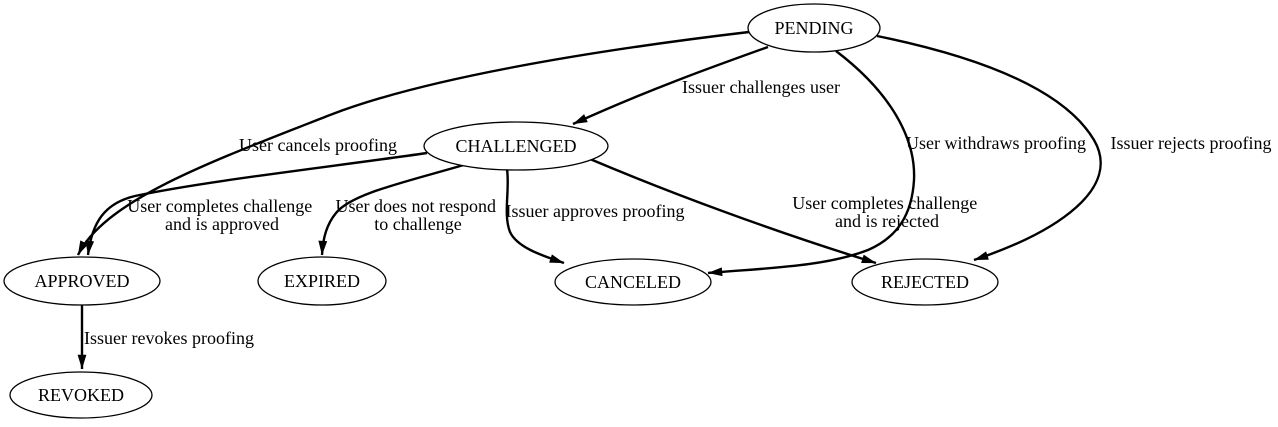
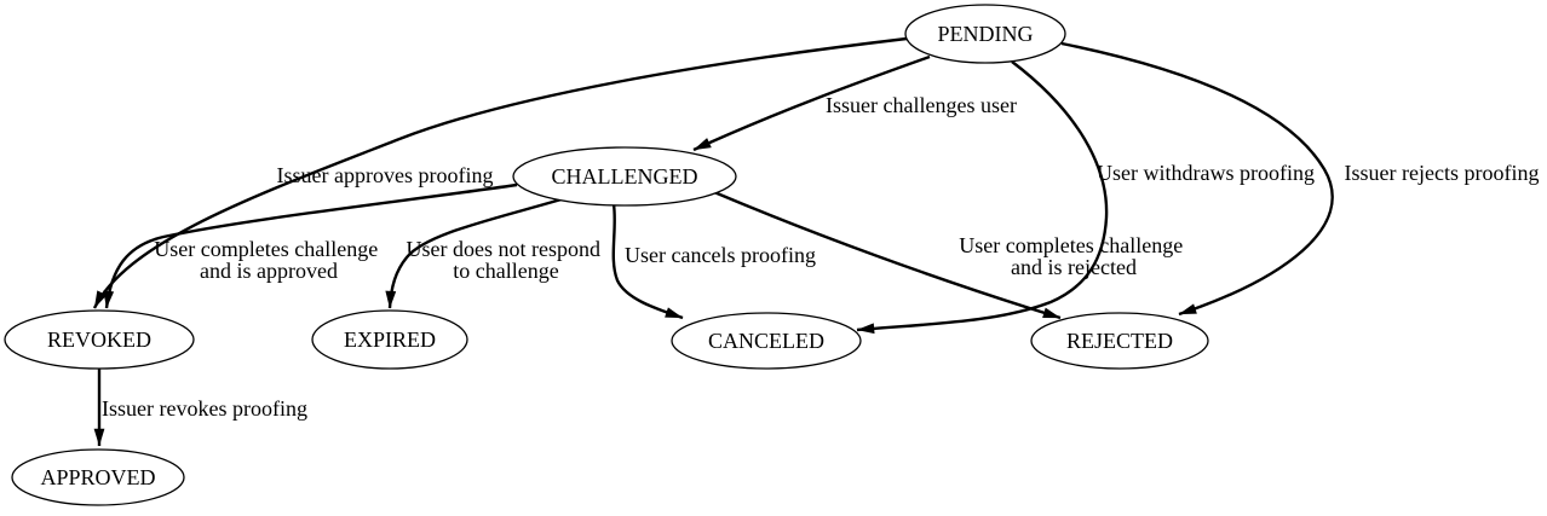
  Issuer challenges user
- User cancels proofing
+ Issuer approves proofing
  User withdraws proofing
  Issuer rejects proofing
  User completes challenge and is approved
  User does not respond to challenge
- Issuer approves proofing
+ User cancels proofing
  User completes challenge and is rejected
  Issuer revokes proofing
  PENDING
  CHALLENGED
- APPROVED
+ REVOKED
  EXPIRED
  CANCELED
  REJECTED
- REVOKED
+ APPROVED
